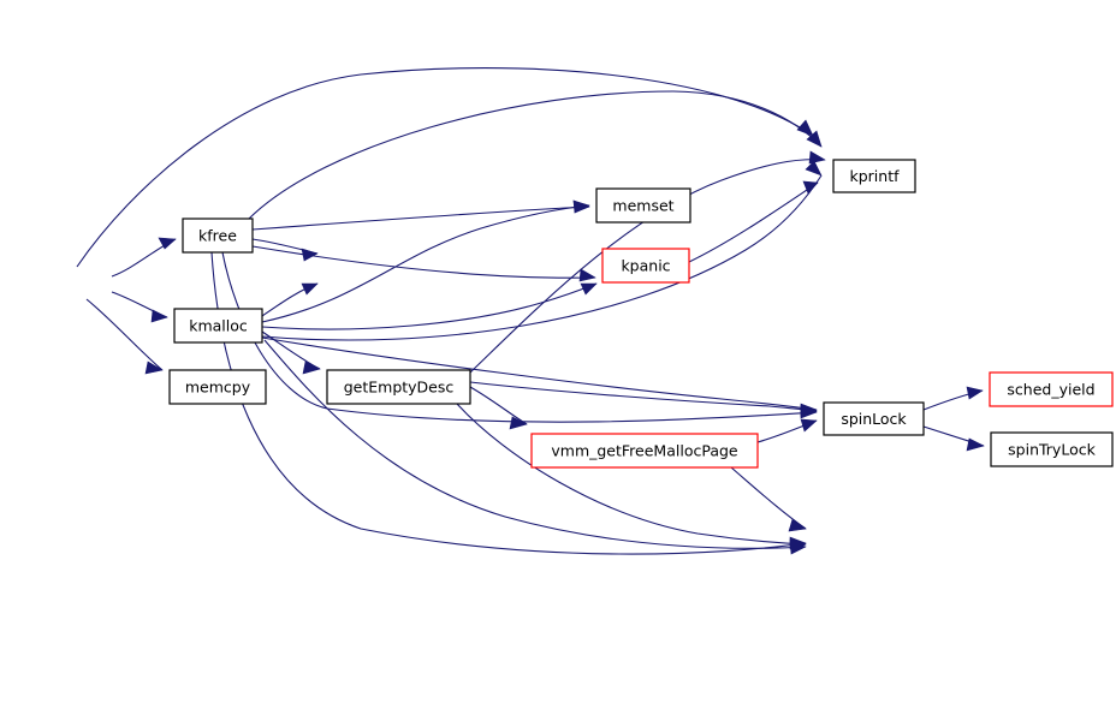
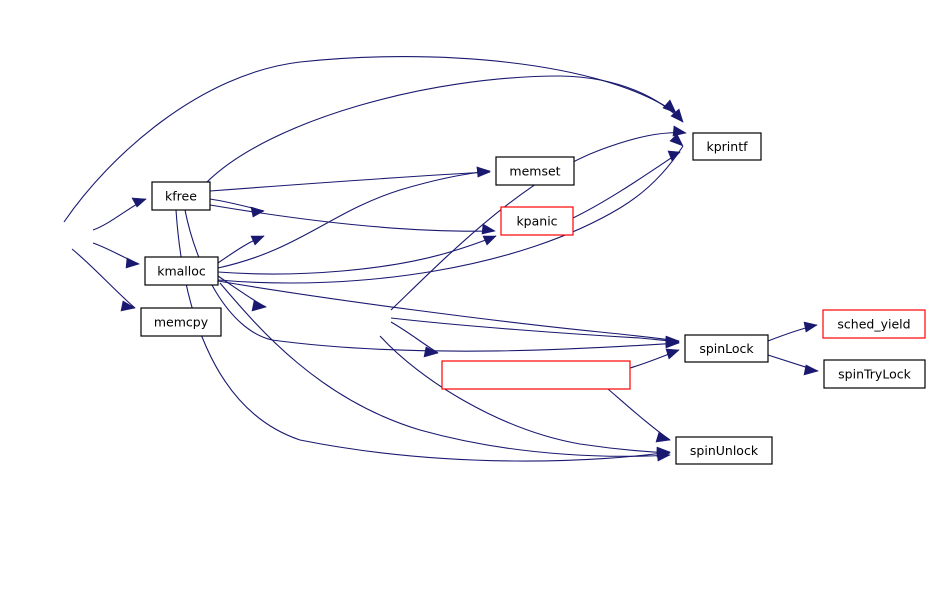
  kfree
  kmalloc
  memcpy
- getEmptyDesc
  memset
  kpanic
- vmm_getFreeMallocPage
  kprintf
  spinLock
+ spinUnlock
  sched_yield
  spinTryLock
